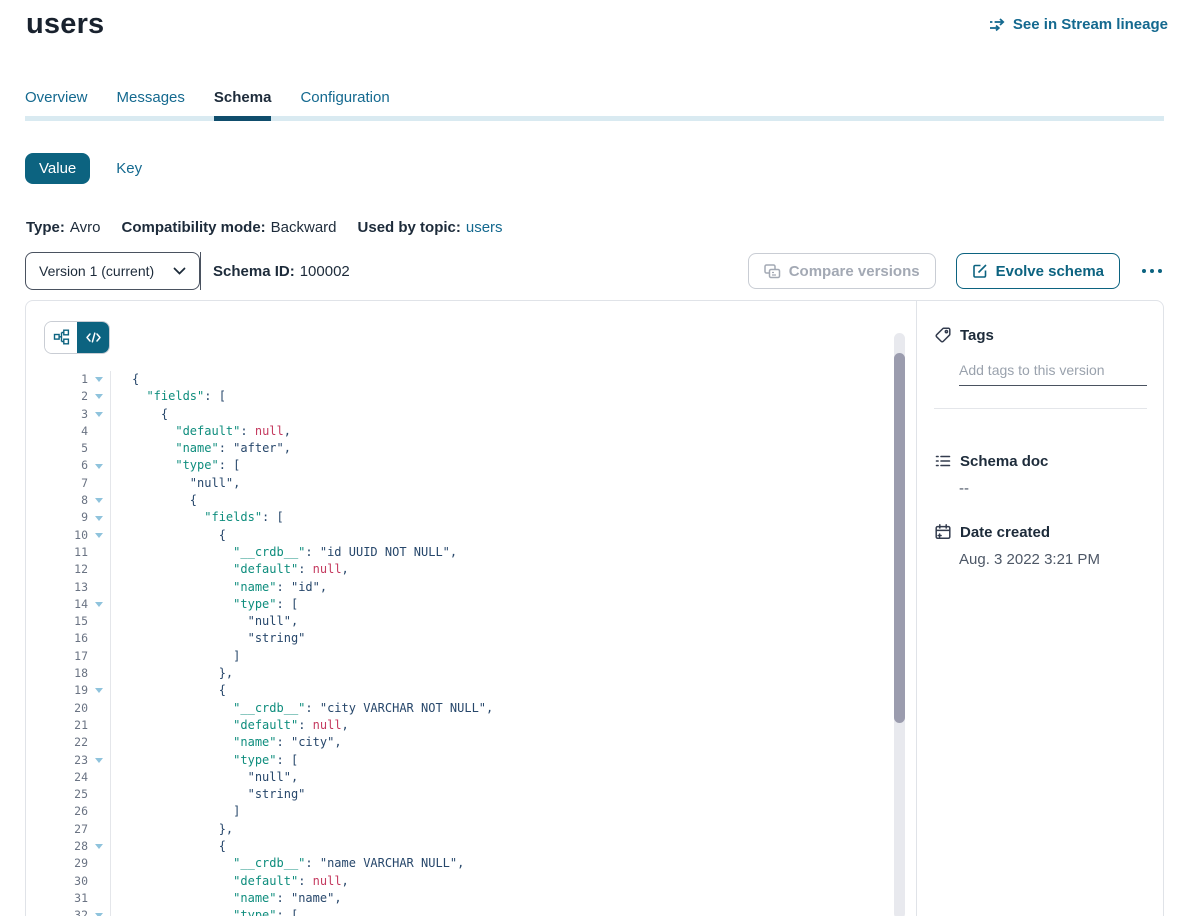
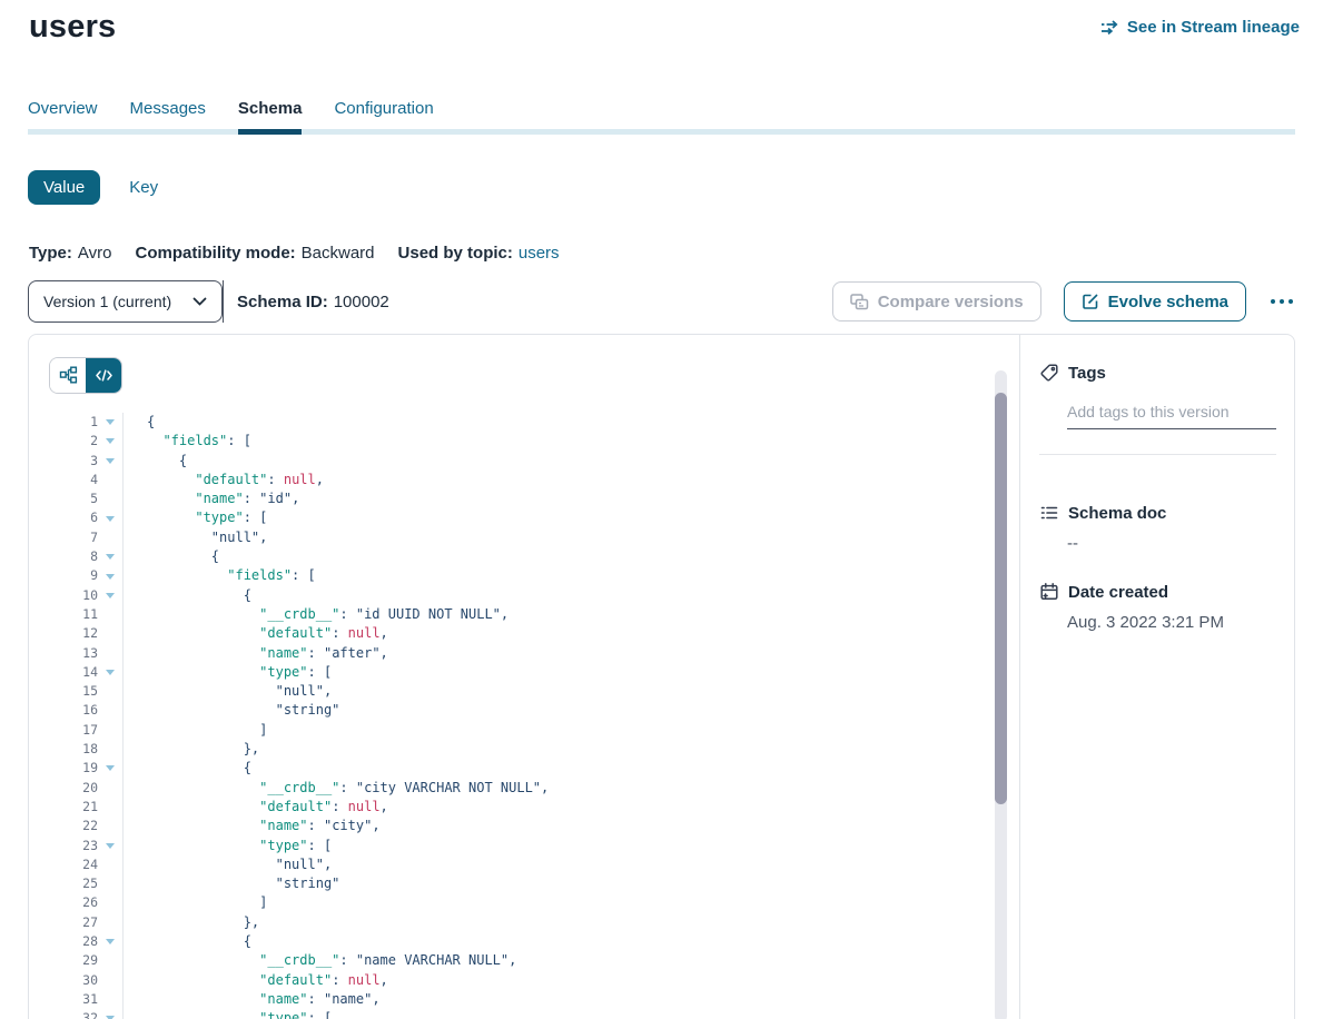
  users
  See in Stream lineage
  Overview
  Messages
  Schema
  Configuration
  Value
  Key
  Type:
  Avro
  Compatibility mode:
  Backward
  Used by topic:
  users
  Version 1 (current)
  Schema ID:
  100002
  Compare versions
  Evolve schema
  1
  {
  2
  "fields": [
  3
  {
  4
  "default": null,
  5
- "name": "after",
+ "name": "id",
  6
  "type": [
  7
  "null",
  8
  {
  9
  "fields": [
  10
  {
  11
  "__crdb__": "id UUID NOT NULL",
  12
  "default": null,
  13
- "name": "id",
+ "name": "after",
  14
  "type": [
  15
  "null",
  16
  "string"
  17
  ]
  18
  },
  19
  {
  20
  "__crdb__": "city VARCHAR NOT NULL",
  21
  "default": null,
  22
  "name": "city",
  23
  "type": [
  24
  "null",
  25
  "string"
  26
  ]
  27
  },
  28
  {
  29
  "__crdb__": "name VARCHAR NULL",
  30
  "default": null,
  31
  "name": "name",
  32
  "type": [
  Tags
  Add tags to this version
  Schema doc
  --
  Date created
  Aug. 3 2022 3:21 PM
